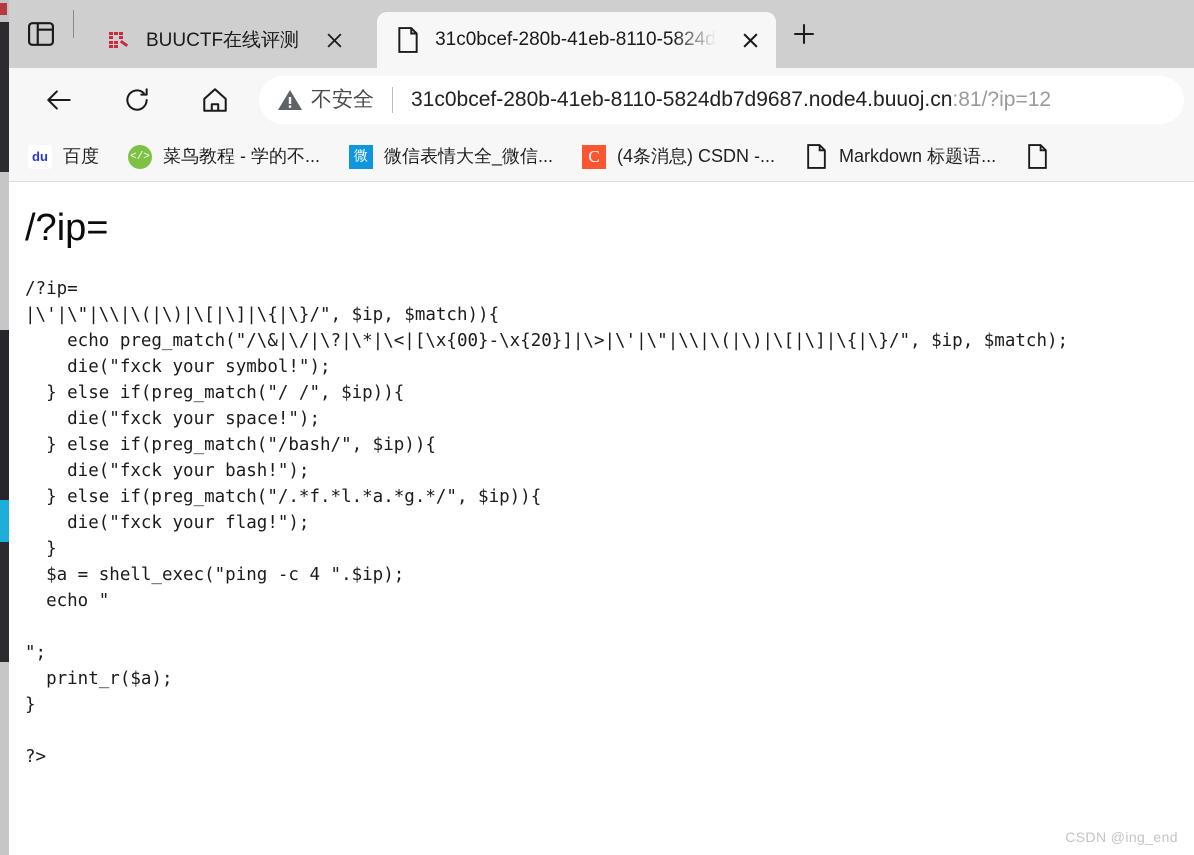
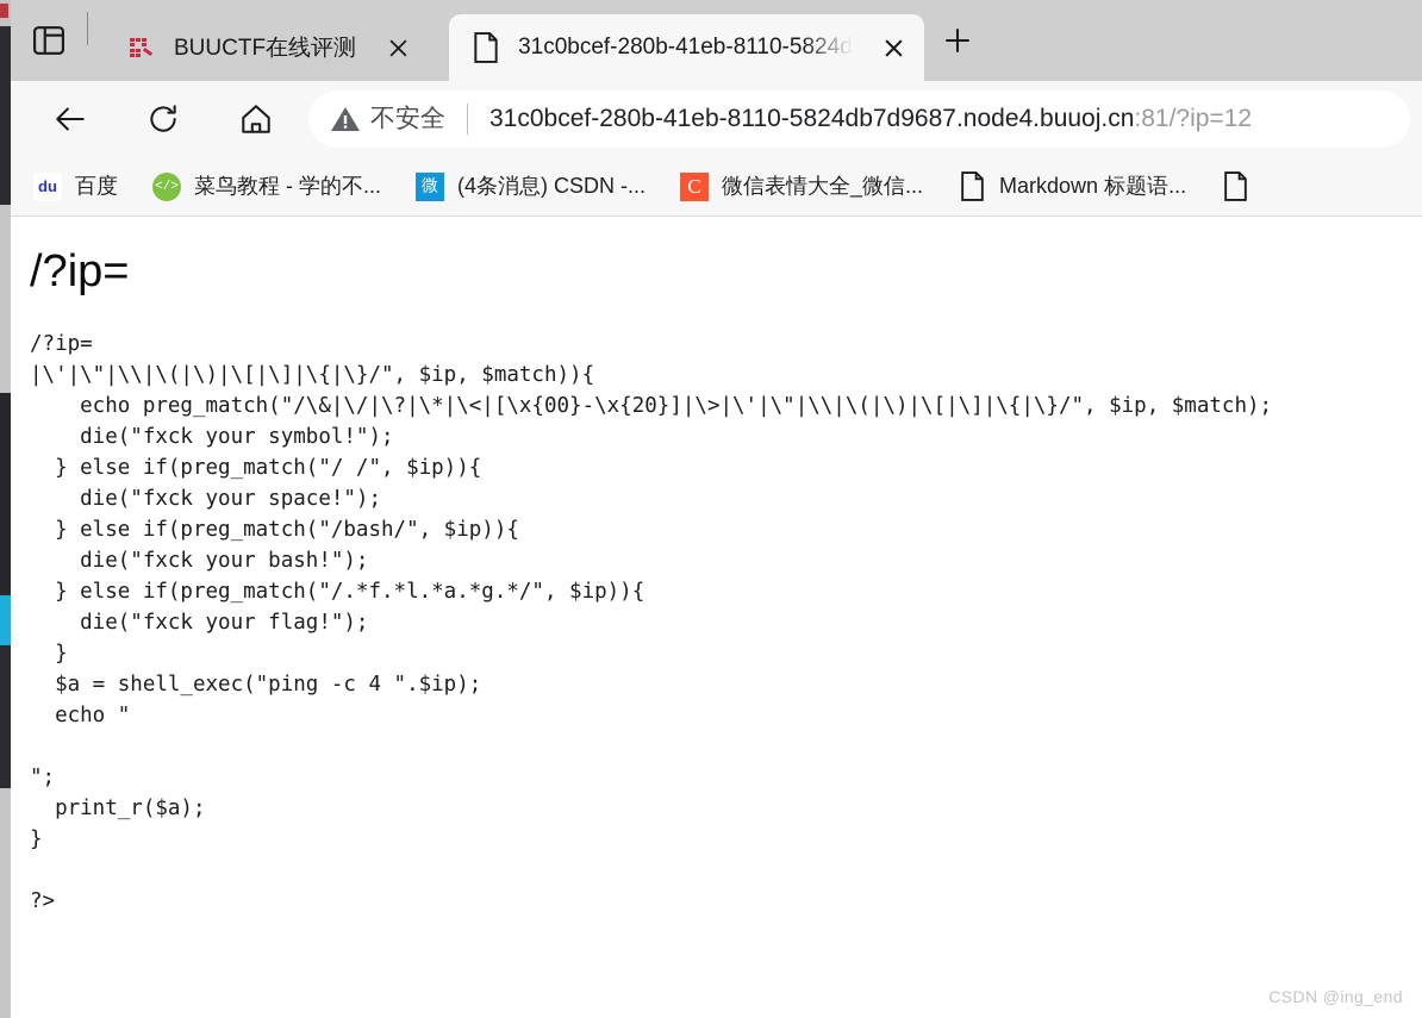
  BUUCTF在线评测
  31c0bcef-280b-41eb-8110-5824d
  不安全
  31c0bcef-280b-41eb-8110-5824db7d9687.node4.buuoj.cn:81/?ip=12
  du
  百度
  </>
  菜鸟教程 - 学的不...
  微
- 微信表情大全_微信...
+ (4条消息) CSDN -...
  C
- (4条消息) CSDN -...
+ 微信表情大全_微信...
  Markdown 标题语...
  /?ip=
  /?ip=
  |\'|\"|\\|\(|\)|\[|\]|\{|\}/", $ip, $match)){
  echo preg_match("/\&|\/|\?|\*|\<|[\x{00}-\x{20}]|\>|\'|\"|\\|\(|\)|\[|\]|\{|\}/", $ip, $match);
  die("fxck your symbol!");
  } else if(preg_match("/ /", $ip)){
  die("fxck your space!");
  } else if(preg_match("/bash/", $ip)){
  die("fxck your bash!");
  } else if(preg_match("/.*f.*l.*a.*g.*/", $ip)){
  die("fxck your flag!");
  }
  $a = shell_exec("ping -c 4 ".$ip);
  echo "
  ";
  print_r($a);
  }
  ?>
  CSDN @ing_end
